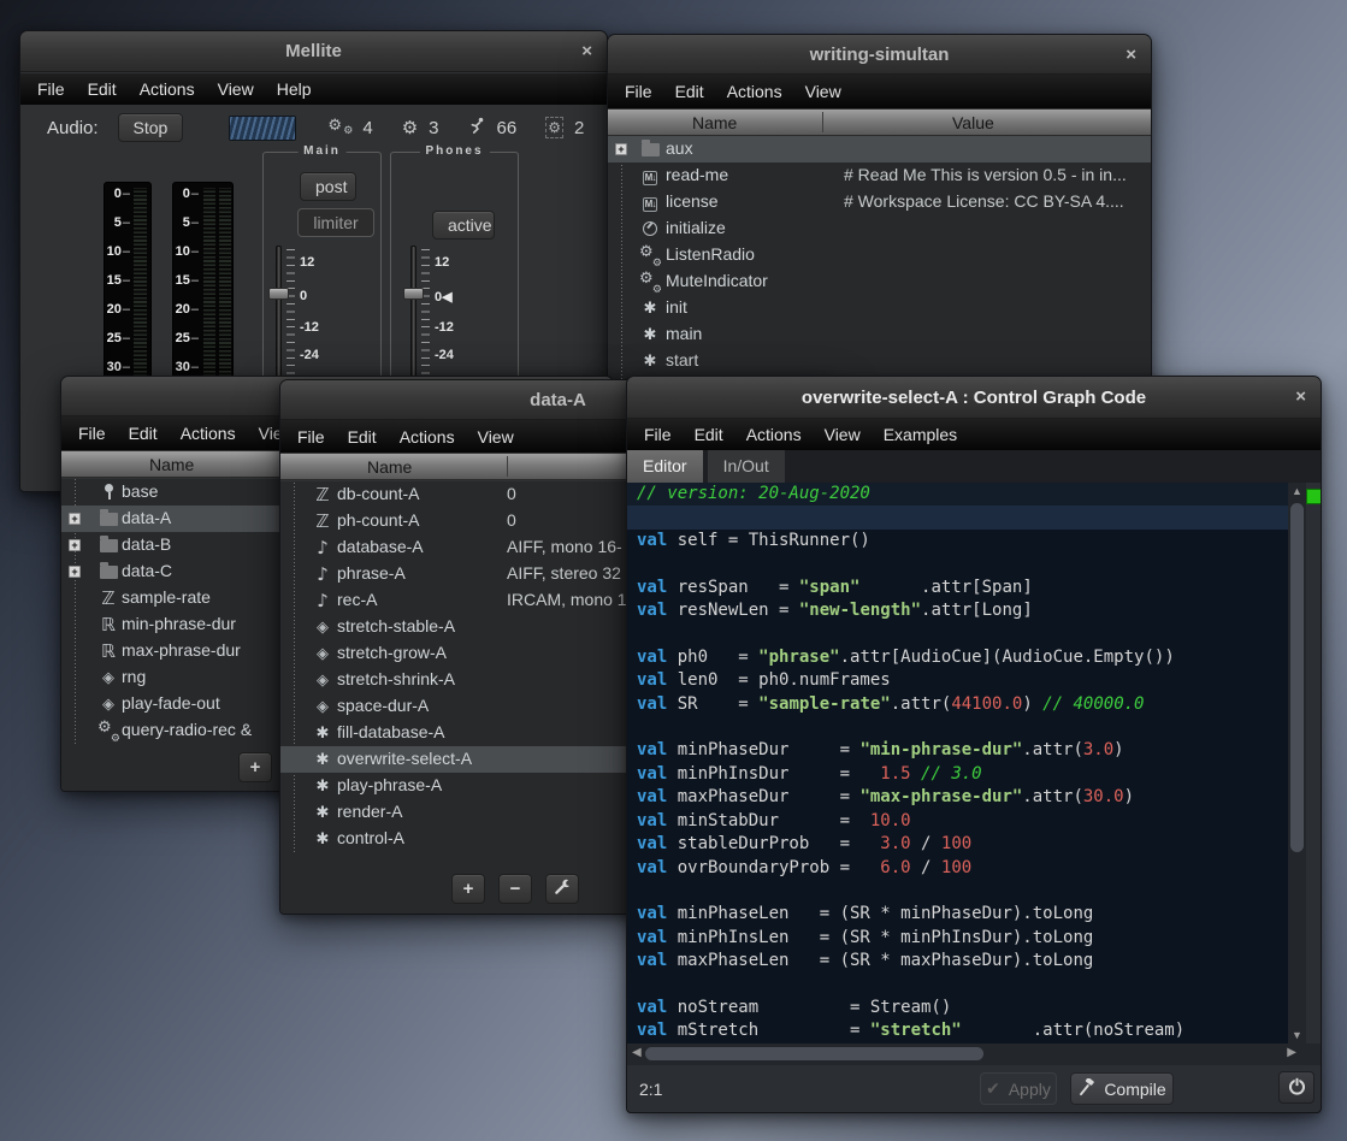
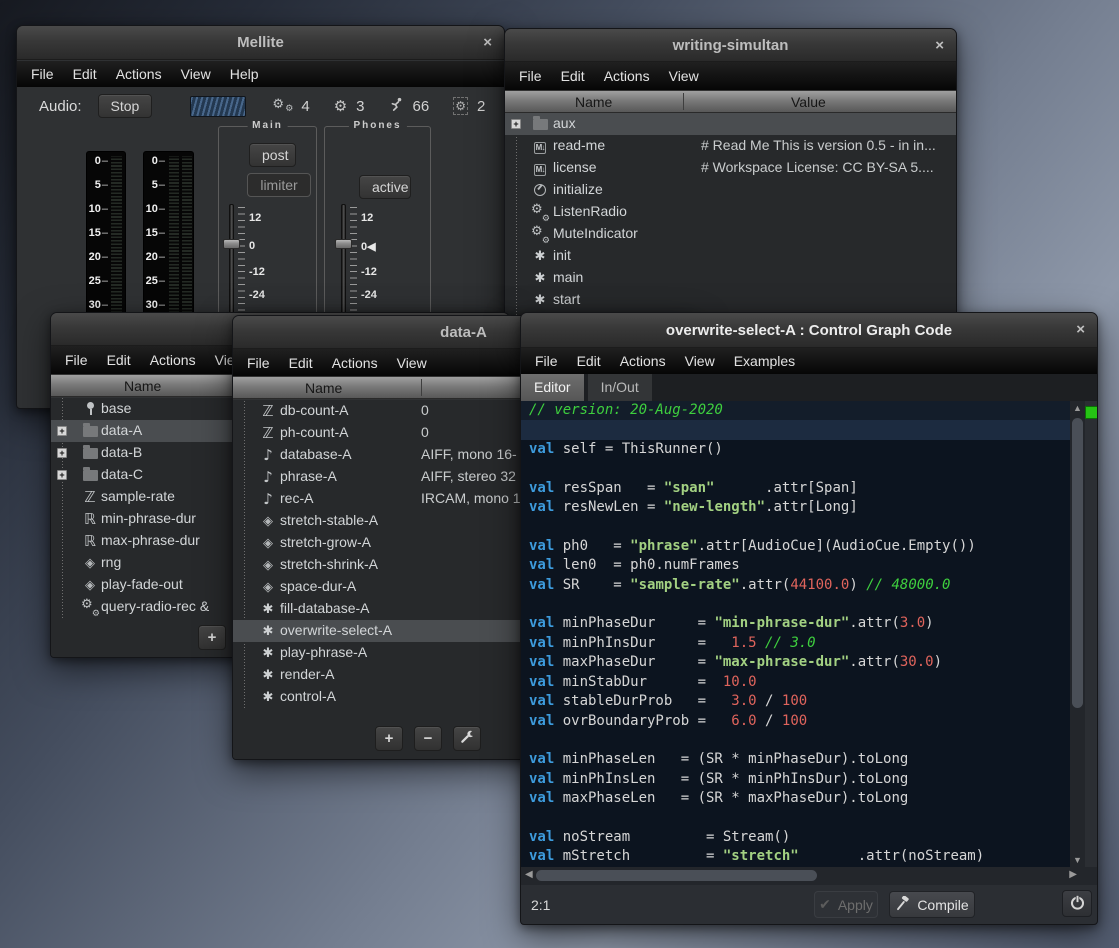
  Mellite
  ×
  File
  Edit
  Actions
  View
  Help
  Audio:
  Stop
  ⚙
  ⚙
  4
  ⚙
  3
  66
  ⚙
  2
  0
  5
  10
  15
  20
  25
  30
  0
  5
  10
  15
  20
  25
  30
  Main
  post
  limiter
  12
  0
  -12
  -24
  Phones
  active
  12
  0◀
  -12
  -24
  writing-simultan
  ×
  File
  Edit
  Actions
  View
  Name
  Value
  +
  aux
  M↓
  read-me
  # Read Me This is version 0.5 - in in...
  M↓
  license
- # Workspace License: CC BY-SA 4....
+ # Workspace License: CC BY-SA 5....
  initialize
  ⚙
  ⚙
  ListenRadio
  ⚙
  ⚙
  MuteIndicator
  ✱
  init
  ✱
  main
  ✱
  start
  File
  Edit
  Actions
  Vie
  Name
  base
  +
  data-A
  +
  data-B
  +
  data-C
  ℤ
  sample-rate
  ℝ
  min-phrase-dur
  ℝ
  max-phrase-dur
  ◈
  rng
  ◈
  play-fade-out
  ⚙
  ⚙
  query-radio-rec &
  +
  data-A
  File
  Edit
  Actions
  View
  Name
  ℤ
  db-count-A
  0
  ℤ
  ph-count-A
  0
  ♪
  database-A
  AIFF, mono 16-
  ♪
  phrase-A
  AIFF, stereo 32
  ♪
  rec-A
  IRCAM, mono 1
  ◈
  stretch-stable-A
  ◈
  stretch-grow-A
  ◈
  stretch-shrink-A
  ◈
  space-dur-A
  ✱
  fill-database-A
  ✱
  overwrite-select-A
  ✱
  play-phrase-A
  ✱
  render-A
  ✱
  control-A
  +
  −
  overwrite-select-A : Control Graph Code
  ×
  File
  Edit
  Actions
  View
  Examples
  Editor
  In/Out
  // version: 20-Aug-2020
  val self = ThisRunner()
  val resSpan = "span" .attr[Span]
  val resNewLen = "new-length".attr[Long]
  val ph0 = "phrase".attr[AudioCue](AudioCue.Empty())
  val len0 = ph0.numFrames
- val SR = "sample-rate".attr(44100.0) // 40000.0
+ val SR = "sample-rate".attr(44100.0) // 48000.0
  val minPhaseDur = "min-phrase-dur".attr(3.0)
  val minPhInsDur = 1.5 // 3.0
  val maxPhaseDur = "max-phrase-dur".attr(30.0)
  val minStabDur = 10.0
  val stableDurProb = 3.0 / 100
  val ovrBoundaryProb = 6.0 / 100
  val minPhaseLen = (SR * minPhaseDur).toLong
  val minPhInsLen = (SR * minPhInsDur).toLong
  val maxPhaseLen = (SR * maxPhaseDur).toLong
  val noStream = Stream()
  val mStretch = "stretch" .attr(noStream)
  ▲
  ▼
  ◀
  ▶
  2:1
  ✔
  Apply
  Compile
